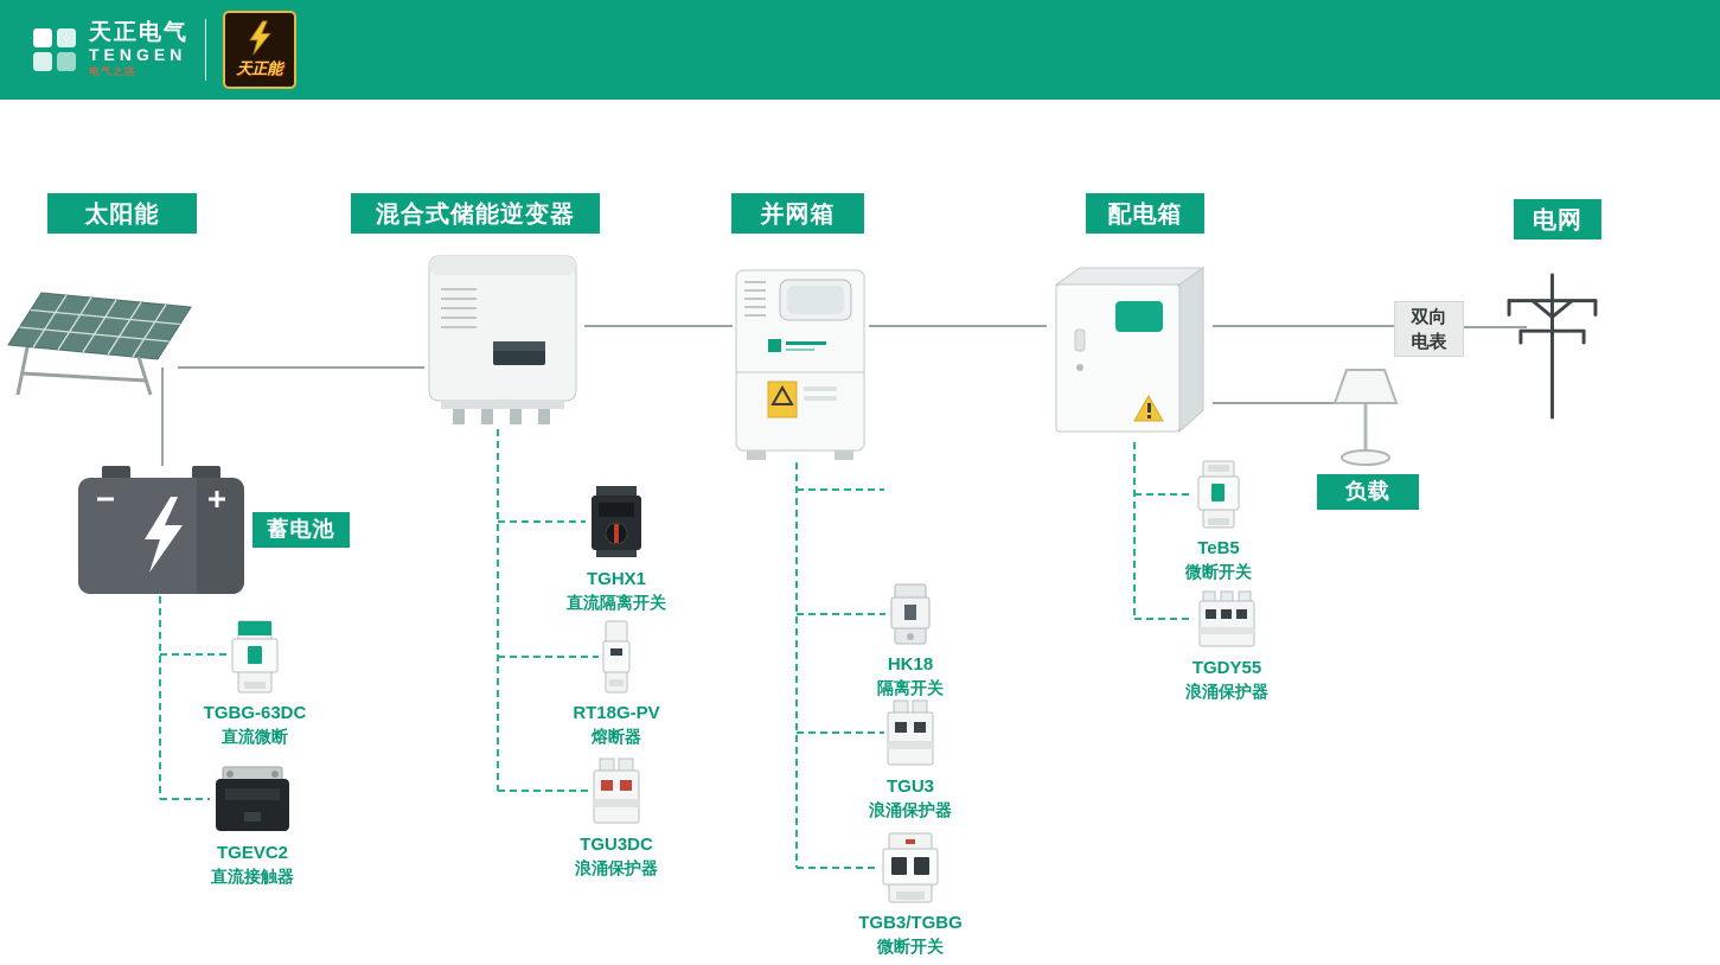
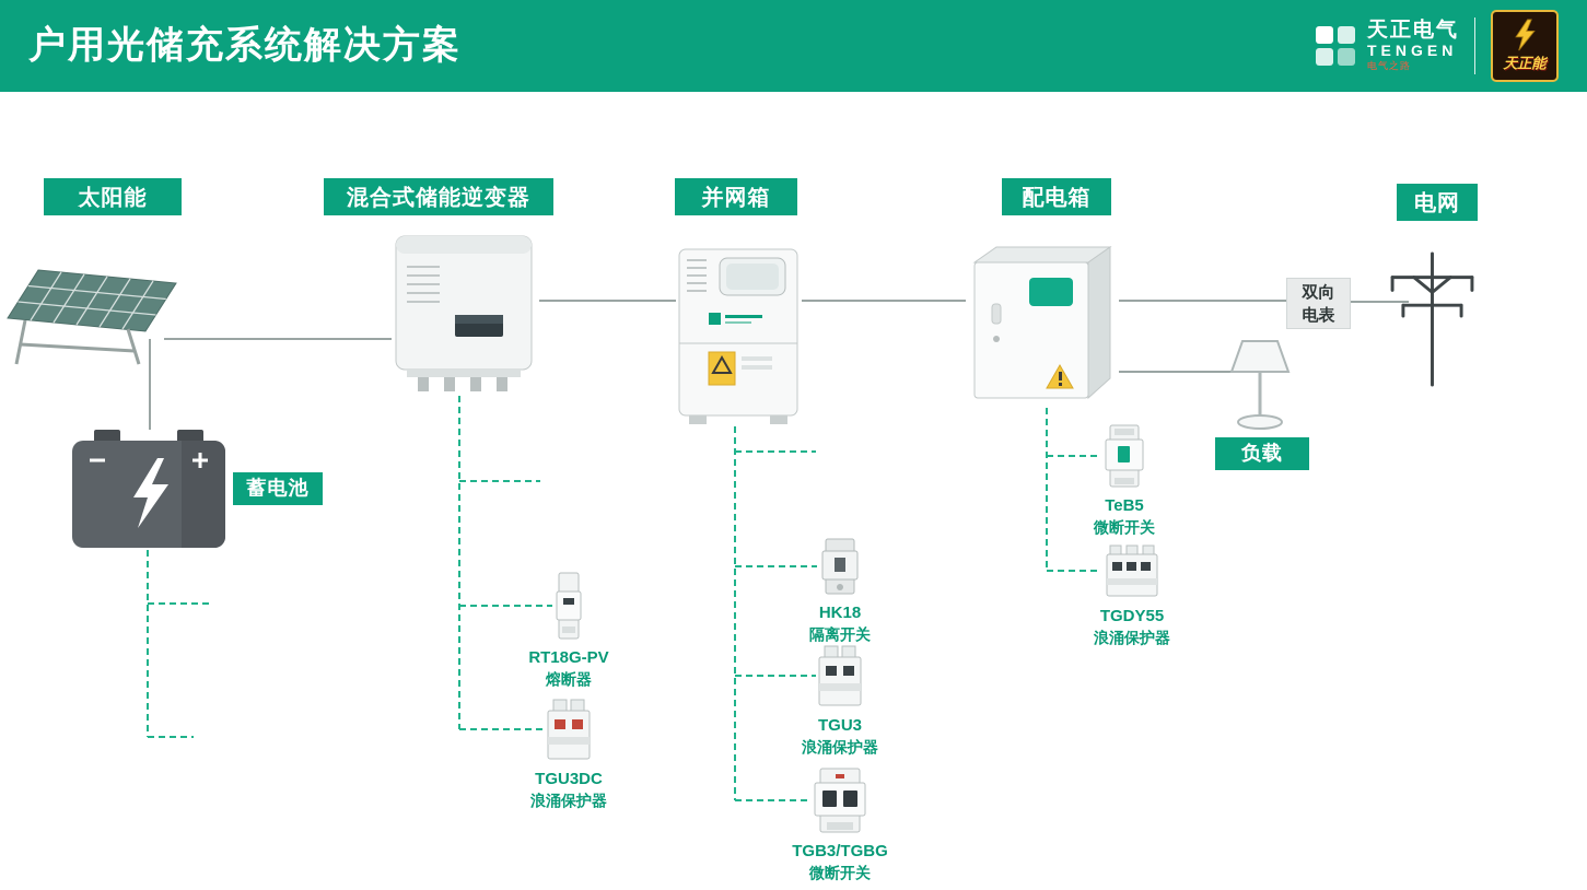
+ 户用光储充系统解决方案
  天正电气
  TENGEN
  电气之路
  天正能
  太阳能
  混合式储能逆变器
  并网箱
  配电箱
  电网
  蓄电池
  负载
  双向
  电表
- TGHX1
- 直流隔离开关
  RT18G-PV
  熔断器
  TGU3DC
  浪涌保护器
  HK18
  隔离开关
  TGU3
  浪涌保护器
  TGB3/TGBG
  微断开关
  TeB5
  微断开关
  TGDY55
  浪涌保护器
- TGBG-63DC
- 直流微断
- TGEVC2
- 直流接触器
